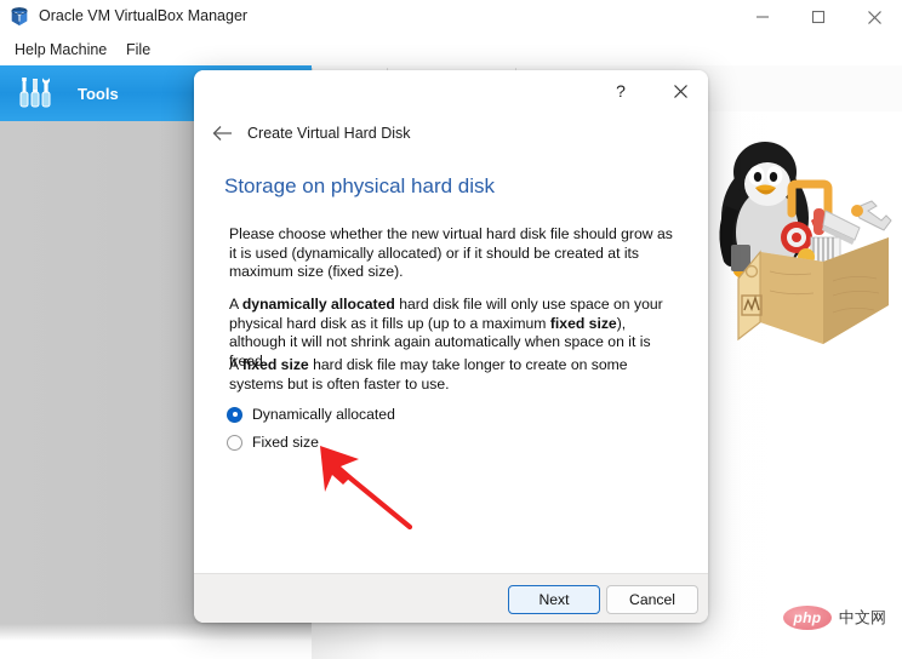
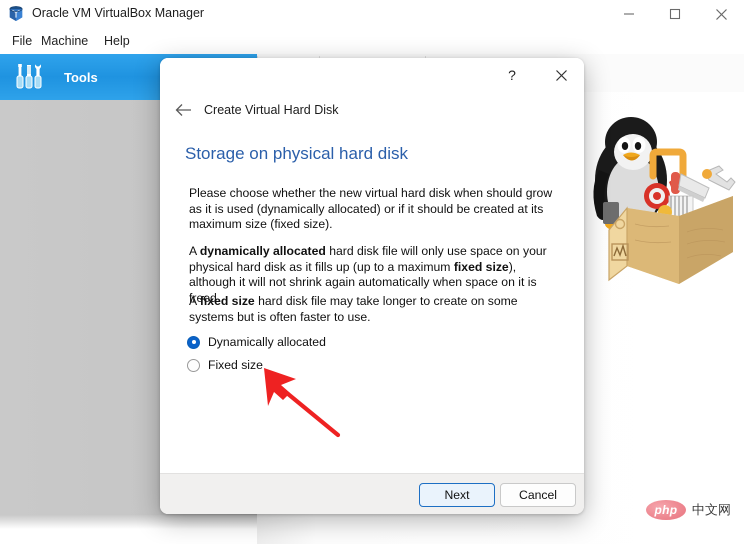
  Oracle VM VirtualBox Manager
- Help
+ File
  Machine
- File
+ Help
  Tools
  php
  中文网
  ?
  Create Virtual Hard Disk
  Storage on physical hard disk
- Please choose whether the new virtual hard disk file should grow as it is used (dynamically allocated) or if it should be created at its maximum size (fixed size).
+ Please choose whether the new virtual hard disk when should grow as it is used (dynamically allocated) or if it should be created at its maximum size (fixed size).
  A dynamically allocated hard disk file will only use space on your physical hard disk as it fills up (up to a maximum fixed size), although it will not shrink again automatically when space on it is freed.
  A fixed size hard disk file may take longer to create on some systems but is often faster to use.
  Dynamically allocated
  Fixed size
  Next
  Cancel
